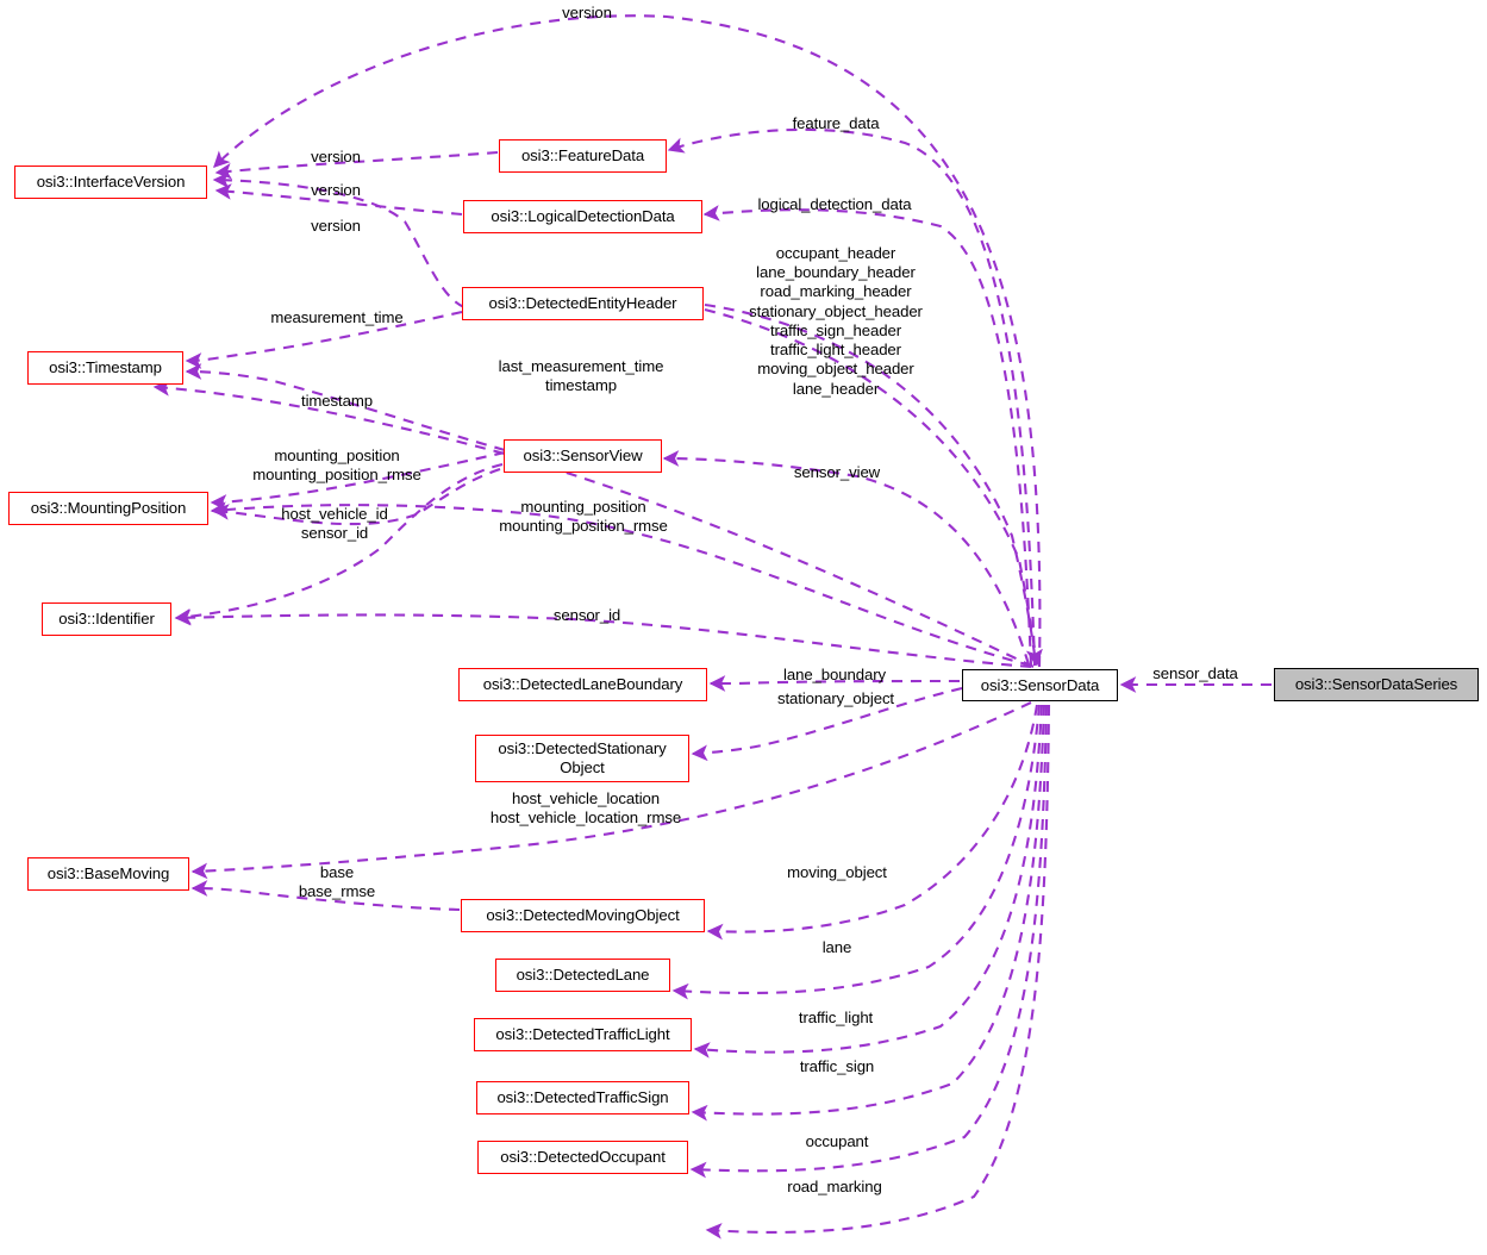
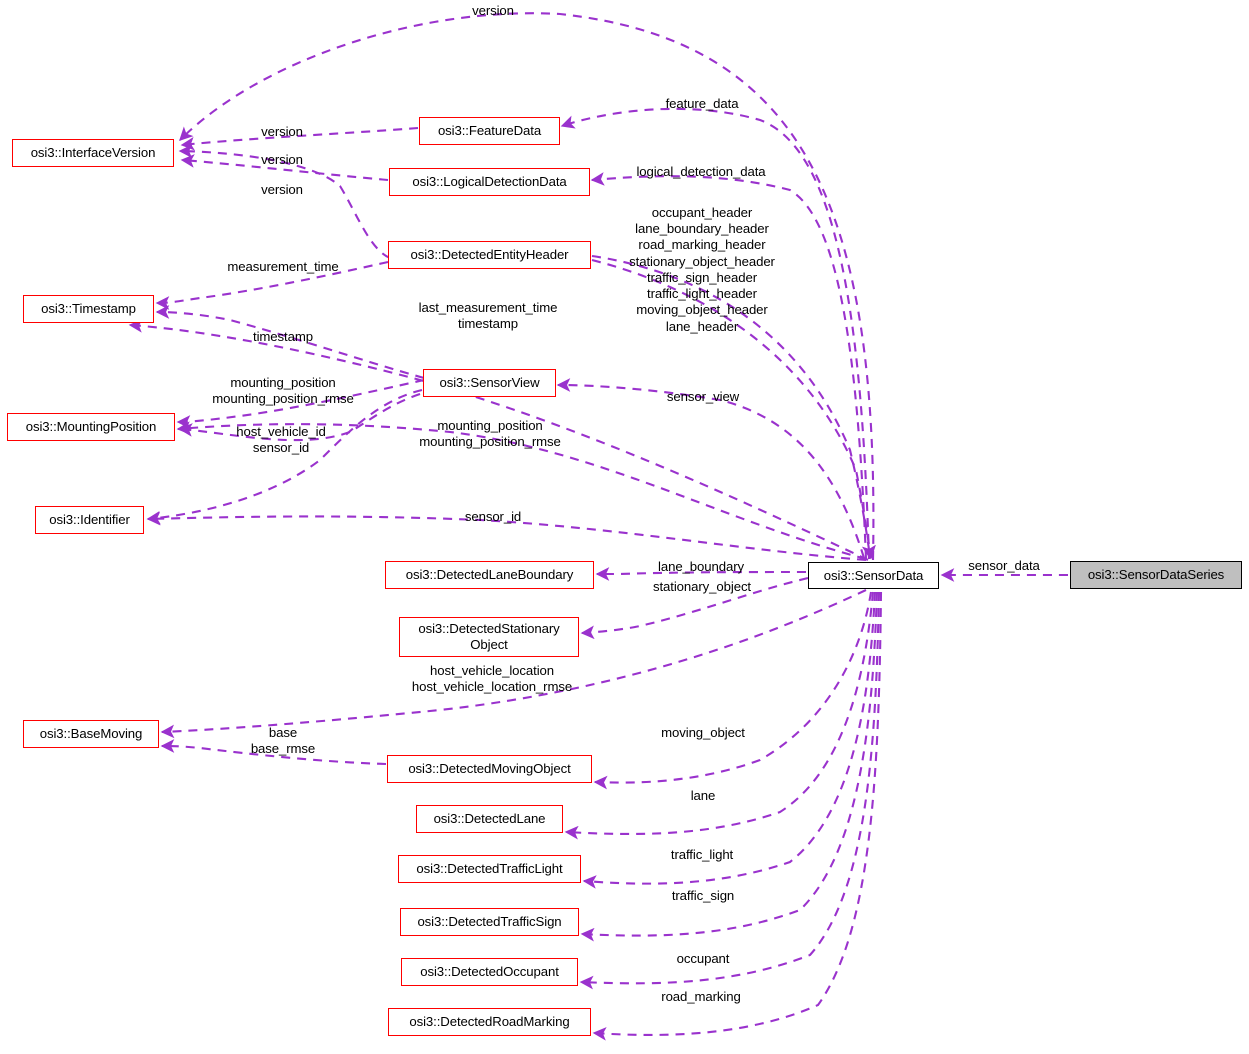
  osi3::InterfaceVersion
  osi3::FeatureData
  osi3::LogicalDetectionData
  osi3::DetectedEntityHeader
  osi3::Timestamp
  osi3::SensorView
  osi3::MountingPosition
  osi3::Identifier
  osi3::DetectedLaneBoundary
  osi3::DetectedStationary
  Object
  osi3::BaseMoving
  osi3::DetectedMovingObject
  osi3::DetectedLane
  osi3::DetectedTrafficLight
  osi3::DetectedTrafficSign
  osi3::DetectedOccupant
+ osi3::DetectedRoadMarking
  osi3::SensorData
  osi3::SensorDataSeries
  version
  feature_data
  version
  version
  logical_detection_data
  version
  occupant_header
  lane_boundary_header
  road_marking_header
  stationary_object_header
  traffic_sign_header
  traffic_light_header
  moving_object_header
  lane_header
  measurement_time
  last_measurement_time
  timestamp
  timestamp
  mounting_position
  mounting_position_rmse
  sensor_view
  host_vehicle_id
  sensor_id
  mounting_position
  mounting_position_rmse
  sensor_id
  lane_boundary
  sensor_data
  stationary_object
  host_vehicle_location
  host_vehicle_location_rmse
  moving_object
  base
  base_rmse
  lane
  traffic_light
  traffic_sign
  occupant
  road_marking
